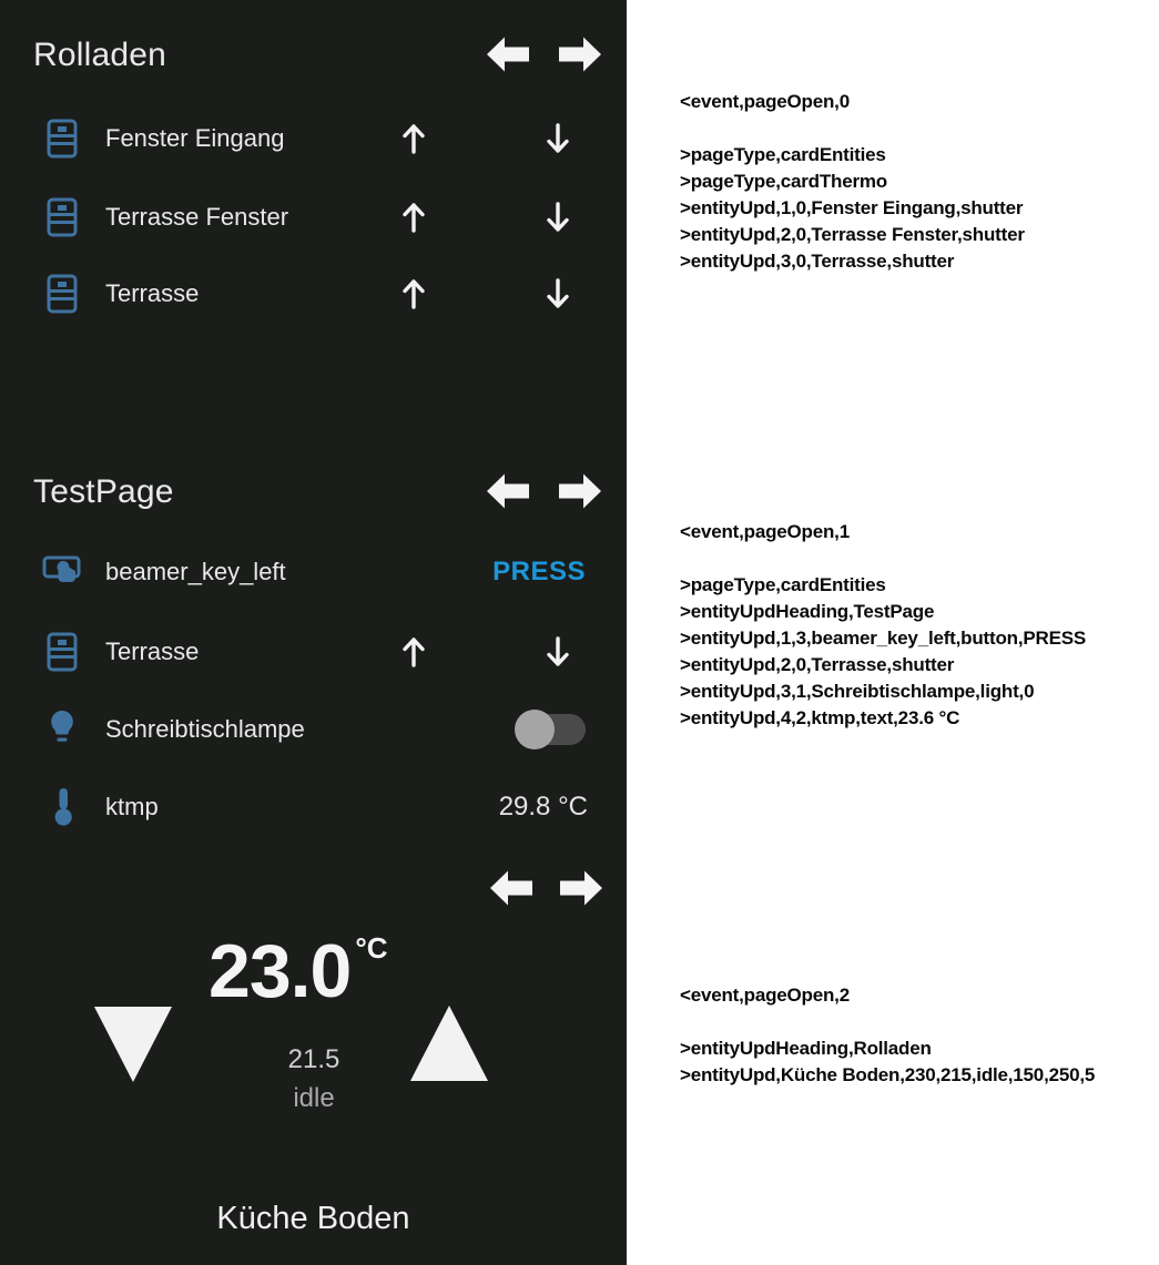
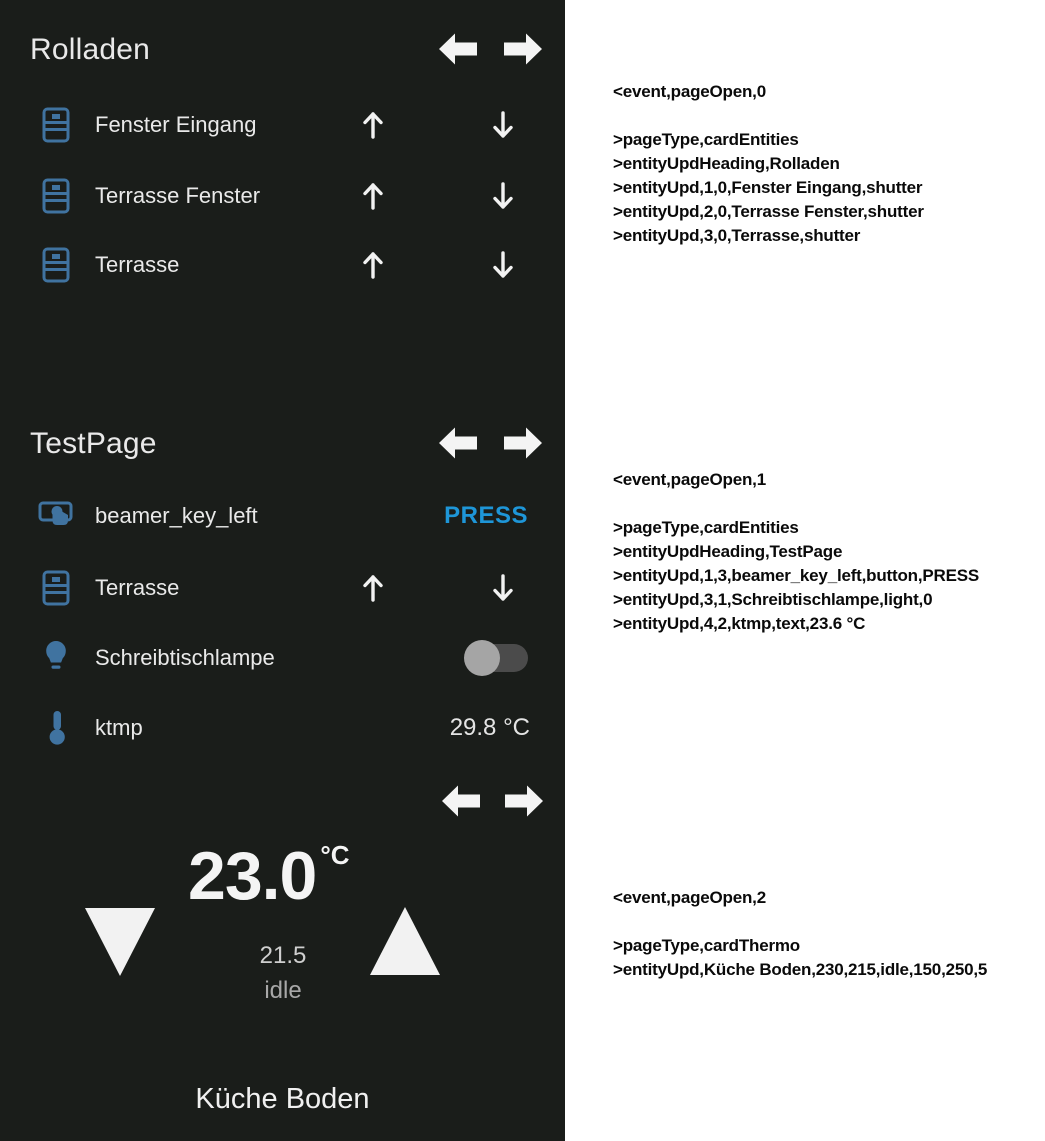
  Rolladen
  Fenster Eingang
  Terrasse Fenster
  Terrasse
  TestPage
  beamer_key_left
  PRESS
  Terrasse
  Schreibtischlampe
  ktmp
  29.8 °C
  23.0
  °C
  21.5
  idle
  Küche Boden
  <event,pageOpen,0
  >pageType,cardEntities
- >pageType,cardThermo
+ >entityUpdHeading,Rolladen
  >entityUpd,1,0,Fenster Eingang,shutter
  >entityUpd,2,0,Terrasse Fenster,shutter
  >entityUpd,3,0,Terrasse,shutter
  <event,pageOpen,1
  >pageType,cardEntities
  >entityUpdHeading,TestPage
  >entityUpd,1,3,beamer_key_left,button,PRESS
- >entityUpd,2,0,Terrasse,shutter
  >entityUpd,3,1,Schreibtischlampe,light,0
  >entityUpd,4,2,ktmp,text,23.6 °C
  <event,pageOpen,2
- >entityUpdHeading,Rolladen
+ >pageType,cardThermo
  >entityUpd,Küche Boden,230,215,idle,150,250,5
